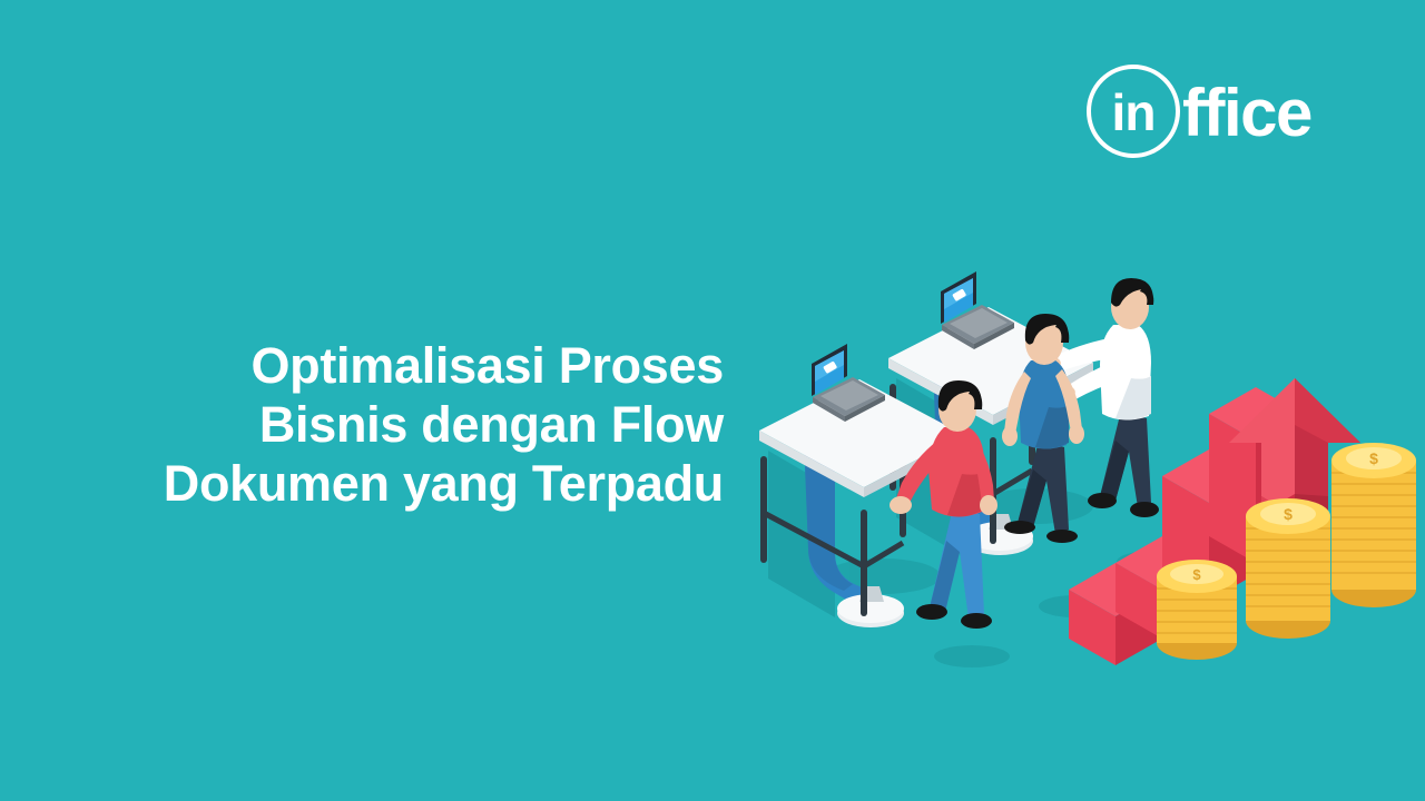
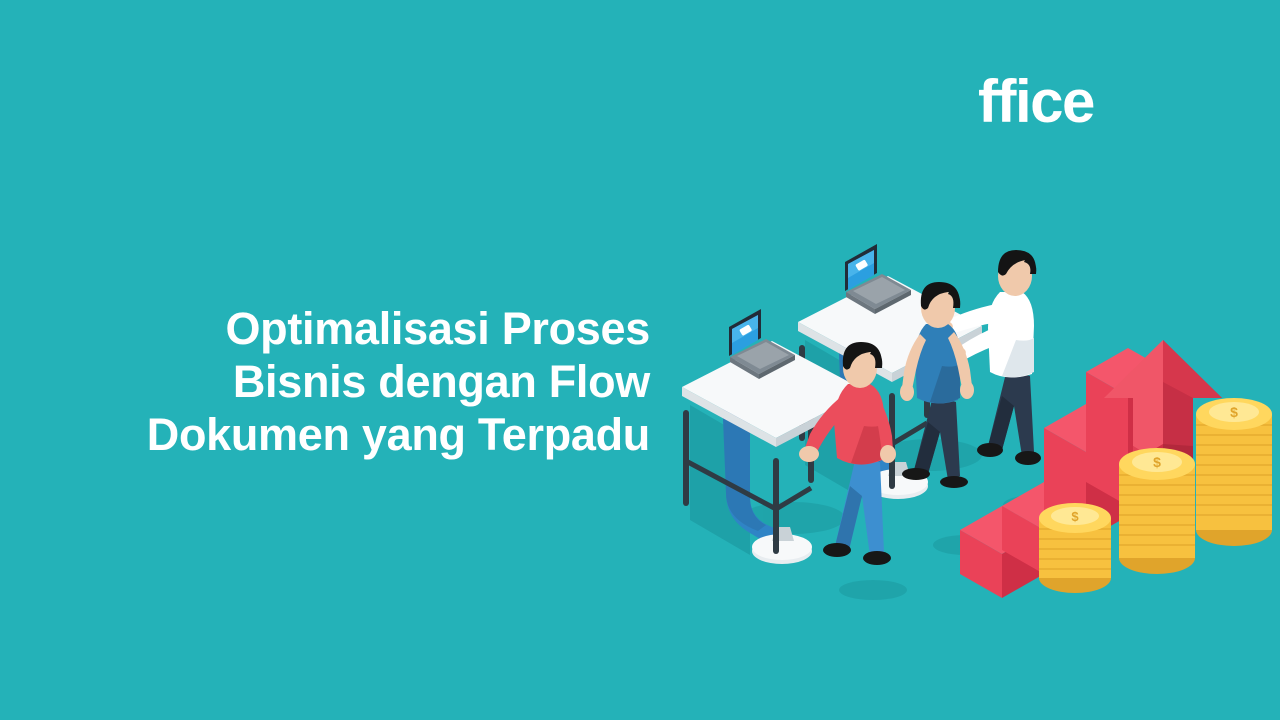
- in
  ffice
  Optimalisasi Proses
  Bisnis dengan Flow
  Dokumen yang Terpadu
  $
  $
  $
